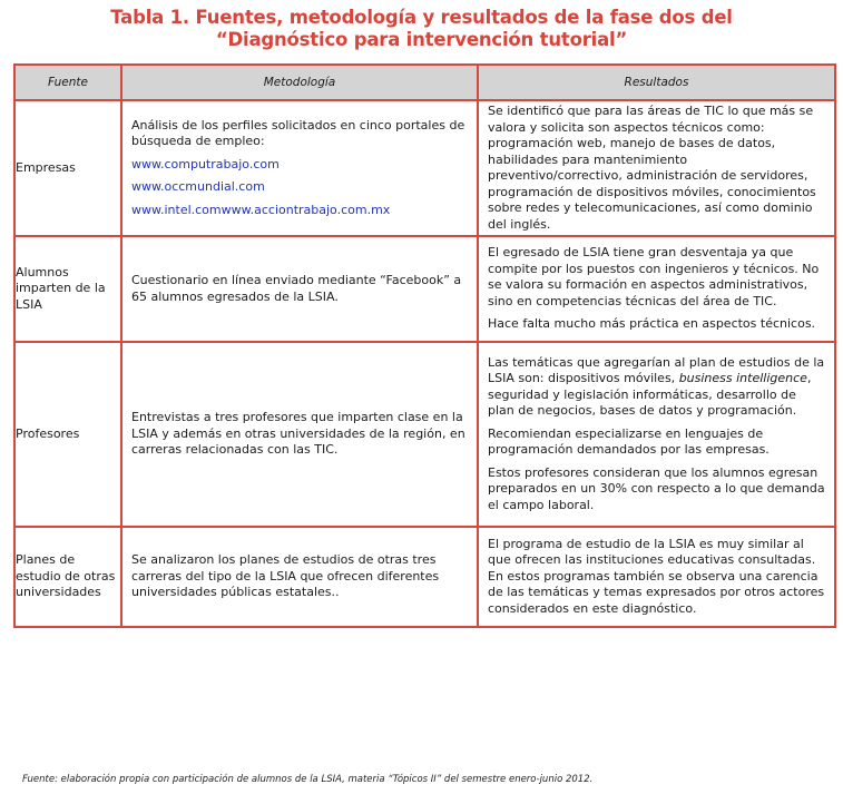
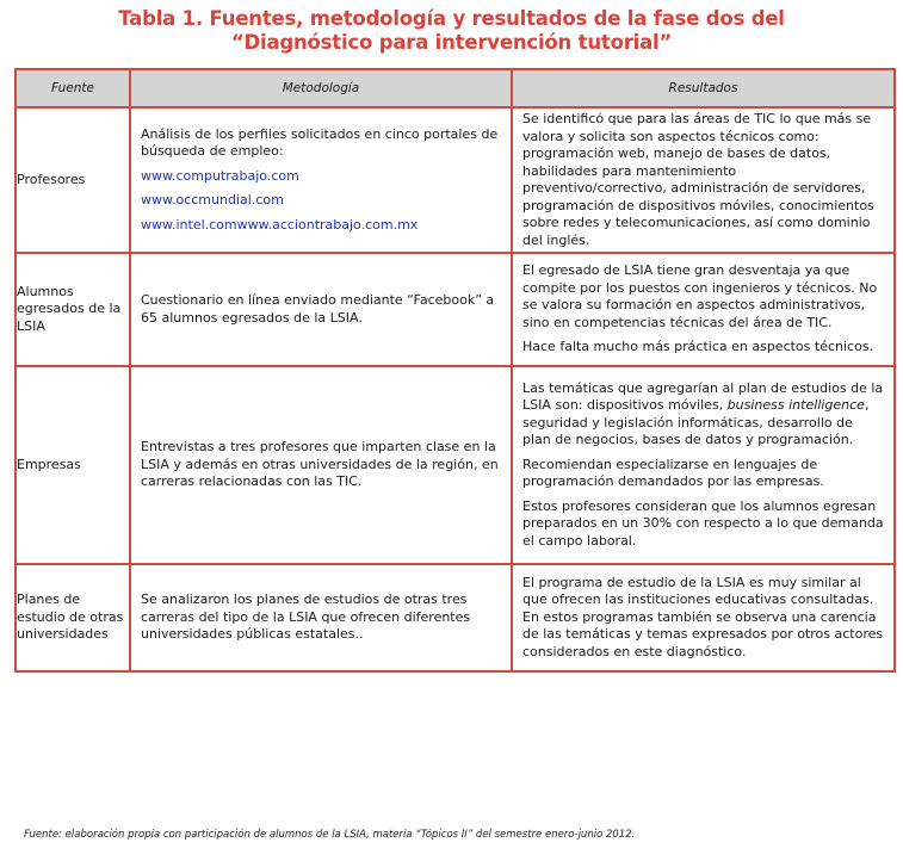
  Tabla 1. Fuentes, metodología y resultados de la fase dos del
  “Diagnóstico para intervención tutorial”
  Fuente	Metodología	Resultados
- Empresas	Análisis de los perfiles solicitados en cinco portales de búsqueda de empleo: www.computrabajo.com www.occmundial.com www.intel.comwww.acciontrabajo.com.mx	Se identificó que para las áreas de TIC lo que más se valora y solicita son aspectos técnicos como: programación web, manejo de bases de datos, habilidades para mantenimiento preventivo/correctivo, administración de servidores, programación de dispositivos móviles, conocimientos sobre redes y telecomunicaciones, así como dominio del inglés.
+ Profesores	Análisis de los perfiles solicitados en cinco portales de búsqueda de empleo: www.computrabajo.com www.occmundial.com www.intel.comwww.acciontrabajo.com.mx	Se identificó que para las áreas de TIC lo que más se valora y solicita son aspectos técnicos como: programación web, manejo de bases de datos, habilidades para mantenimiento preventivo/correctivo, administración de servidores, programación de dispositivos móviles, conocimientos sobre redes y telecomunicaciones, así como dominio del inglés.
- Alumnos imparten de la LSIA	Cuestionario en línea enviado mediante “Facebook” a 65 alumnos egresados de la LSIA.	El egresado de LSIA tiene gran desventaja ya que compite por los puestos con ingenieros y técnicos. No se valora su formación en aspectos administrativos, sino en competencias técnicas del área de TIC. Hace falta mucho más práctica en aspectos técnicos.
+ Alumnos egresados de la LSIA	Cuestionario en línea enviado mediante “Facebook” a 65 alumnos egresados de la LSIA.	El egresado de LSIA tiene gran desventaja ya que compite por los puestos con ingenieros y técnicos. No se valora su formación en aspectos administrativos, sino en competencias técnicas del área de TIC. Hace falta mucho más práctica en aspectos técnicos.
- Profesores	Entrevistas a tres profesores que imparten clase en la LSIA y además en otras universidades de la región, en carreras relacionadas con las TIC.	Las temáticas que agregarían al plan de estudios de la LSIA son: dispositivos móviles, business intelligence, seguridad y legislación informáticas, desarrollo de plan de negocios, bases de datos y programación. Recomiendan especializarse en lenguajes de programación demandados por las empresas. Estos profesores consideran que los alumnos egresan preparados en un 30% con respecto a lo que demanda el campo laboral.
+ Empresas	Entrevistas a tres profesores que imparten clase en la LSIA y además en otras universidades de la región, en carreras relacionadas con las TIC.	Las temáticas que agregarían al plan de estudios de la LSIA son: dispositivos móviles, business intelligence, seguridad y legislación informáticas, desarrollo de plan de negocios, bases de datos y programación. Recomiendan especializarse en lenguajes de programación demandados por las empresas. Estos profesores consideran que los alumnos egresan preparados en un 30% con respecto a lo que demanda el campo laboral.
  Planes de estudio de otras universidades	Se analizaron los planes de estudios de otras tres carreras del tipo de la LSIA que ofrecen diferentes universidades públicas estatales..	El programa de estudio de la LSIA es muy similar al que ofrecen las instituciones educativas consultadas. En estos programas también se observa una carencia de las temáticas y temas expresados por otros actores considerados en este diagnóstico.
  Fuente: elaboración propia con participación de alumnos de la LSIA, materia “Tópicos II” del semestre enero-junio 2012.
